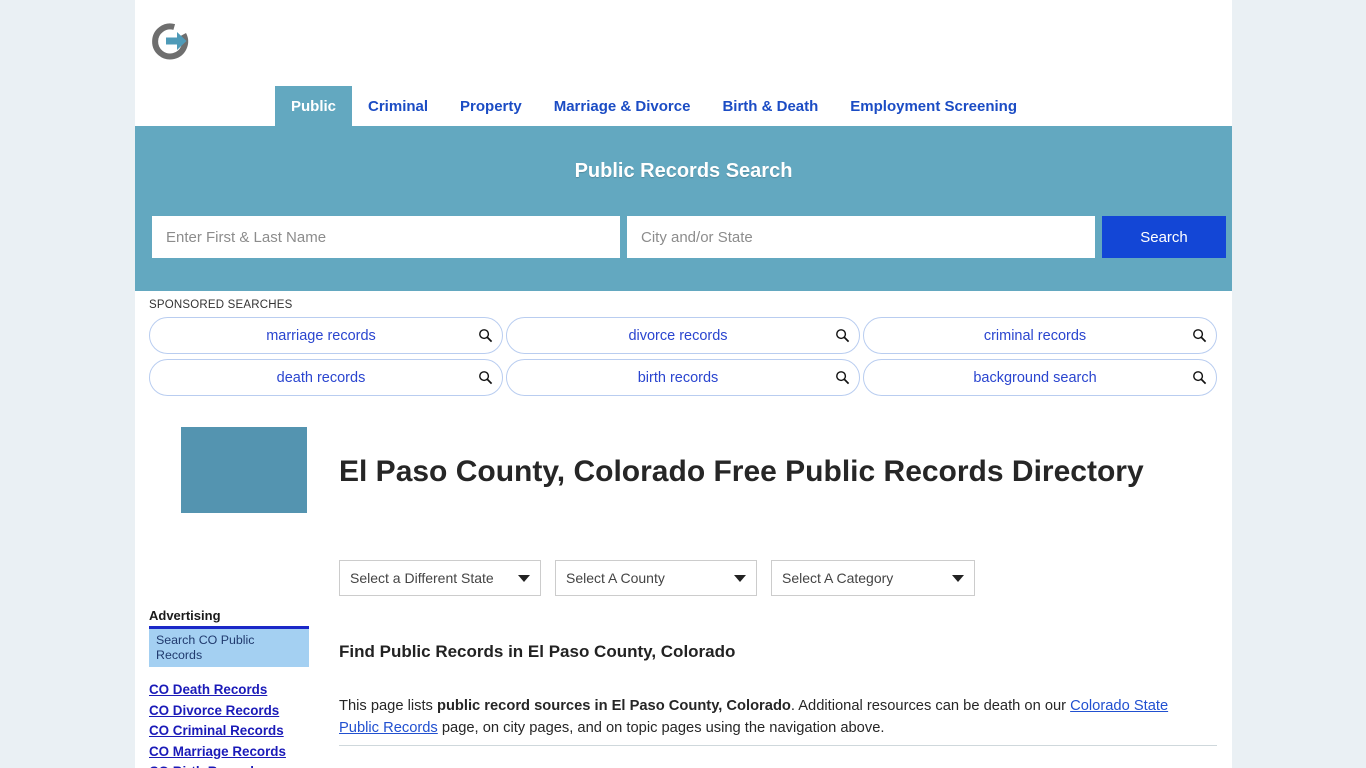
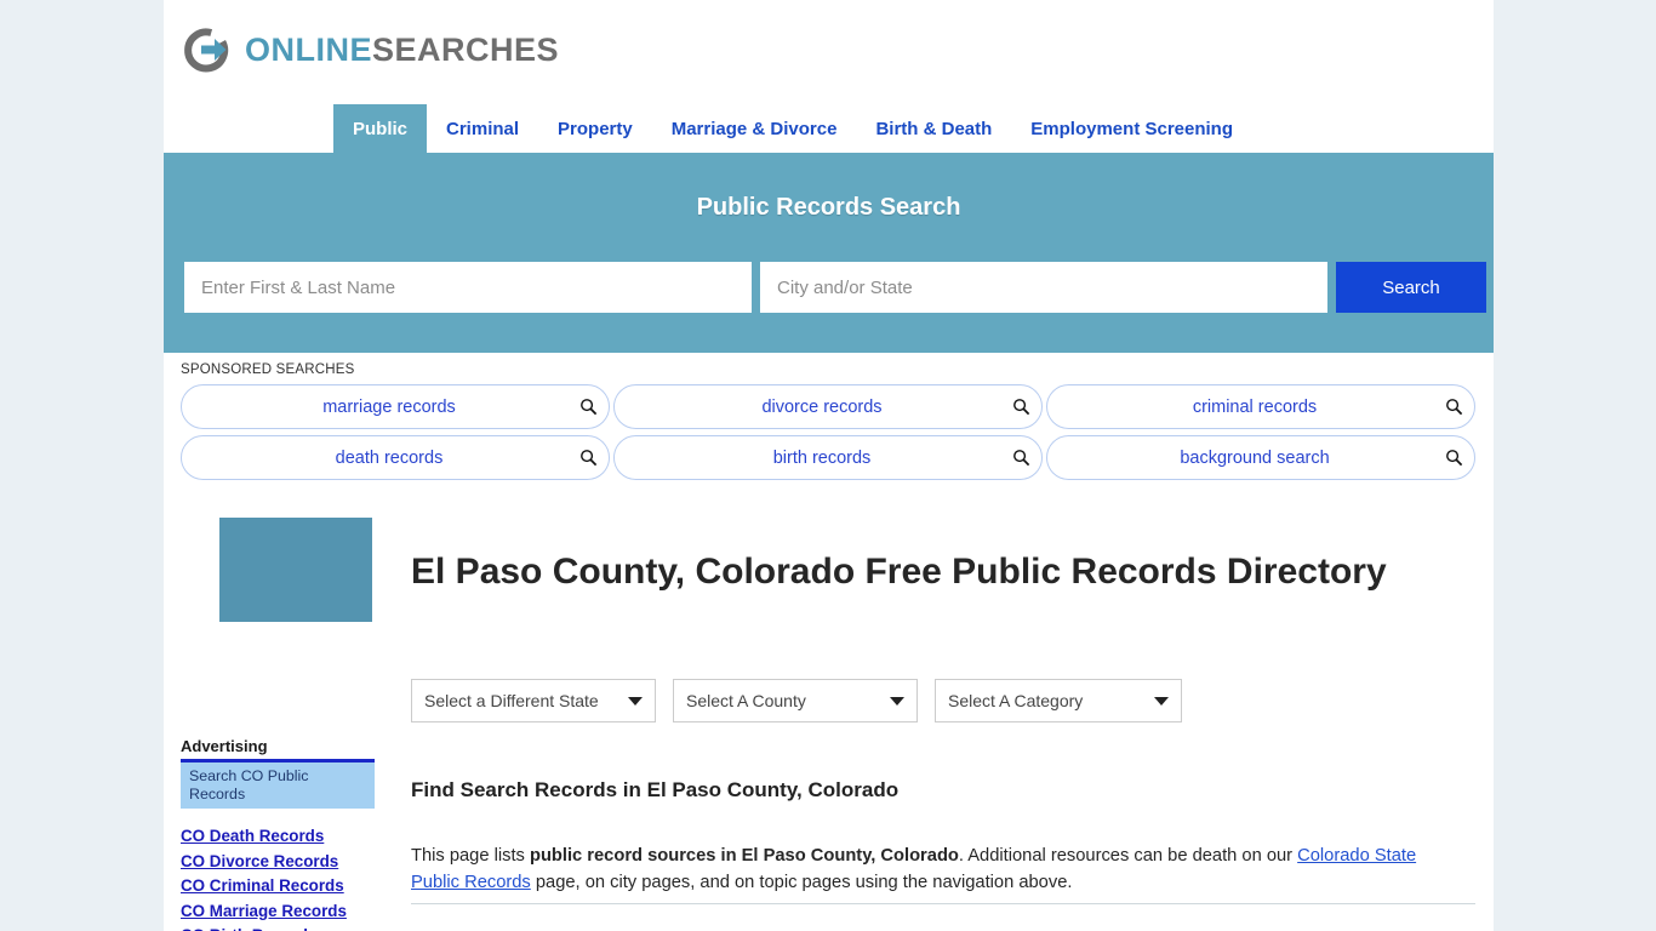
+ ONLINESEARCHES
  Public
  Criminal
  Property
  Marriage & Divorce
  Birth & Death
  Employment Screening
  Public Records Search
  Enter First & Last Name
  City and/or State
  Search
  SPONSORED SEARCHES
  marriage records
  divorce records
  criminal records
  death records
  birth records
  background search
  El Paso County, Colorado Free Public Records Directory
  Select a Different State
  Select A County
  Select A Category
- Find Public Records in El Paso County, Colorado
+ Find Search Records in El Paso County, Colorado
  This page lists public record sources in El Paso County, Colorado. Additional resources can be death on our Colorado State Public Records page, on city pages, and on topic pages using the navigation above.
  Advertising
  Search CO Public Records
  CO Death Records
  CO Divorce Records
  CO Criminal Records
  CO Marriage Records
